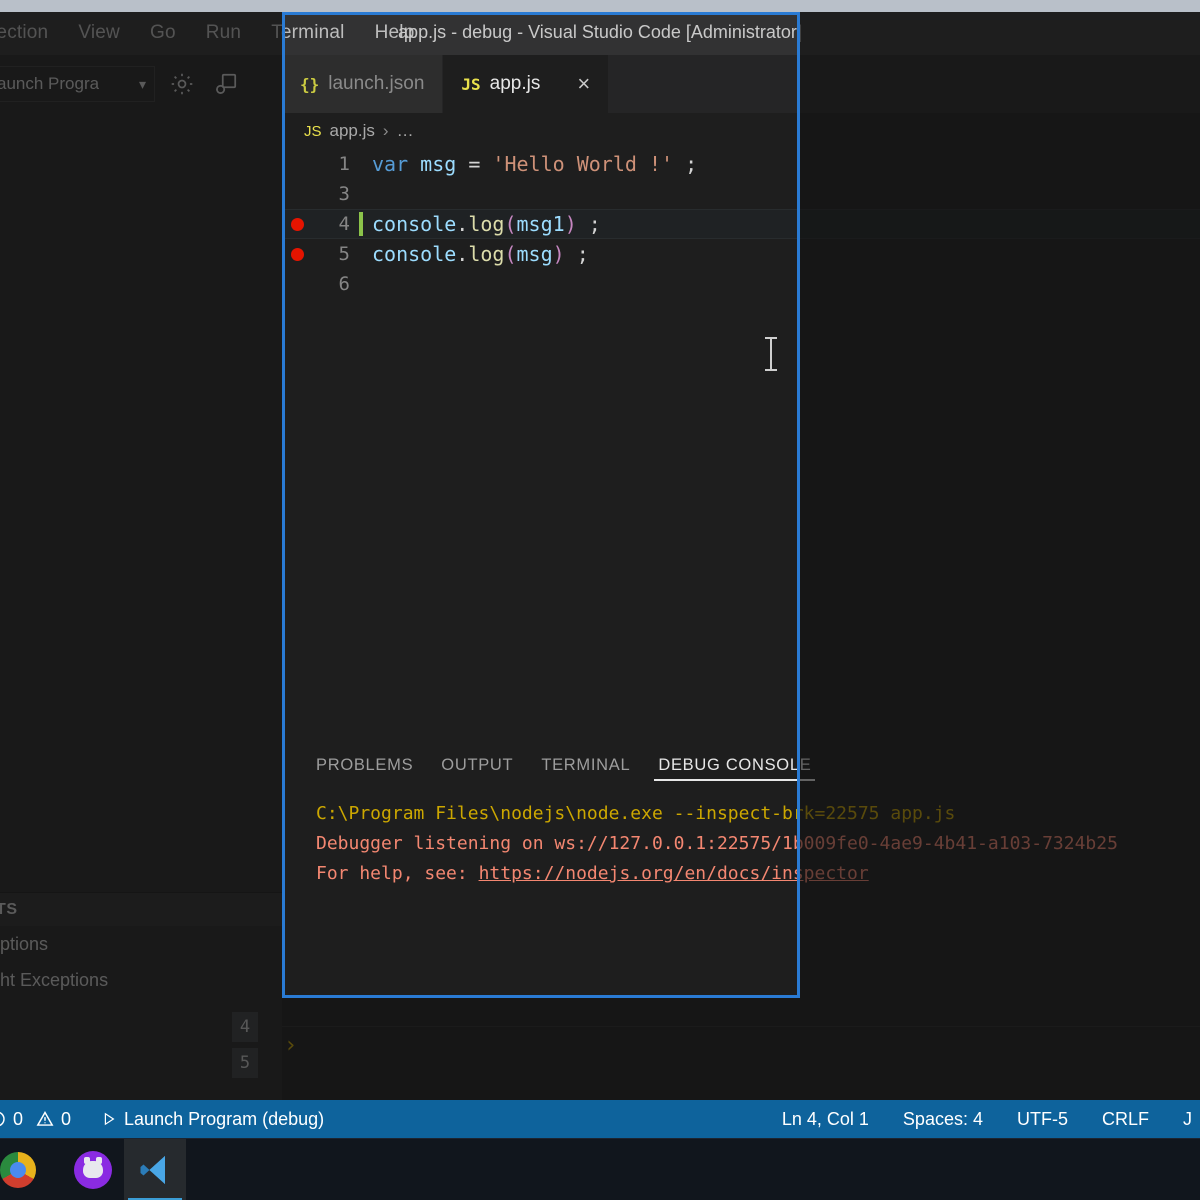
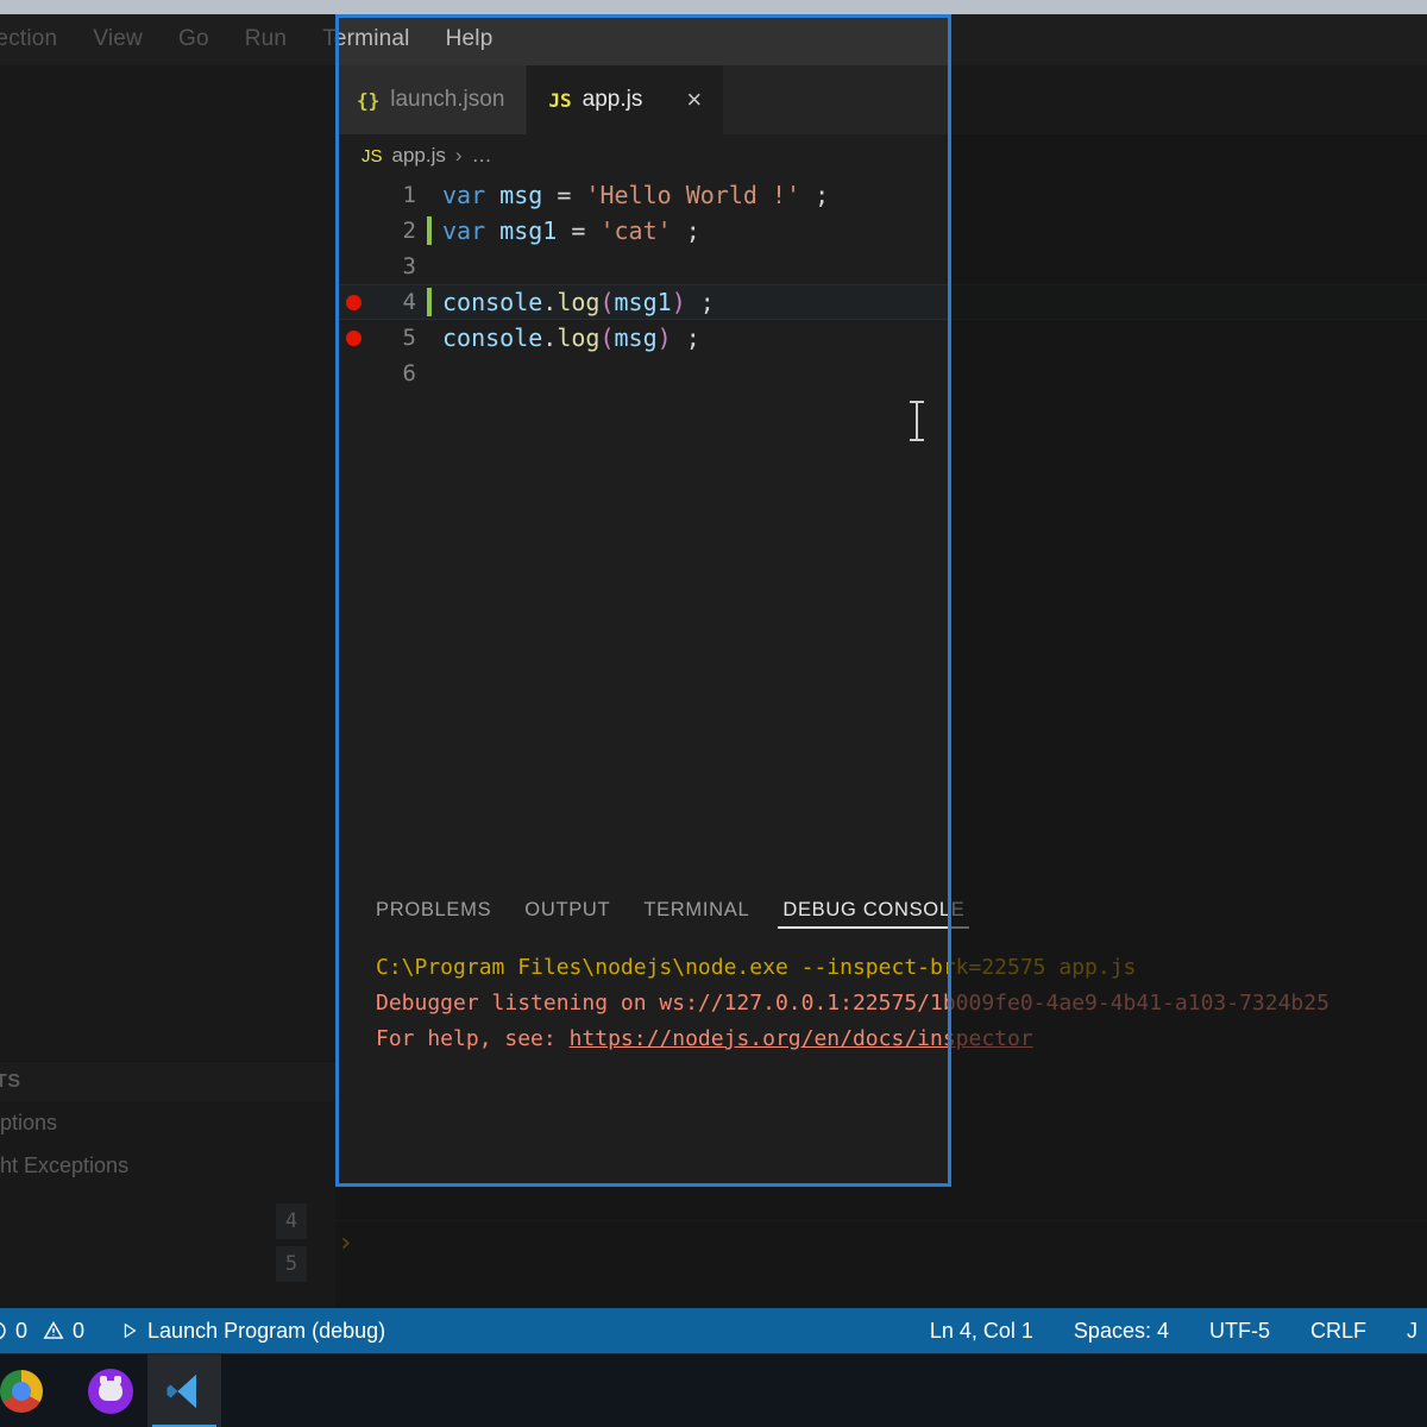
  ection
  View
  Go
  Run
  Terminal
  Help
- app.js - debug - Visual Studio Code [Administrator]
- aunch Progra
- ▾
  TS
  ptions
  ht Exceptions
  4
  5
  {}
  launch.json
  JS
  app.js
  ×
  JS
  app.js
  ›
  …
  1
  var msg = 'Hello World !' ;
+ 2
+ var msg1 = 'cat' ;
  3
  4
  console.log(msg1) ;
  5
  console.log(msg) ;
  6
  PROBLEMS
  OUTPUT
  TERMINAL
  DEBUG CONSOLE
  C:\Program Files\nodejs\node.exe --inspect-brk=22575 app.js
  Debugger listening on ws://127.0.0.1:22575/1b009fe0-4ae9-4b41-a103-7324b25
  For help, see: https://nodejs.org/en/docs/inspector
  ›
  0
  0
  Launch Program (debug)
  Ln 4, Col 1
  Spaces: 4
  UTF-5
  CRLF
  J
